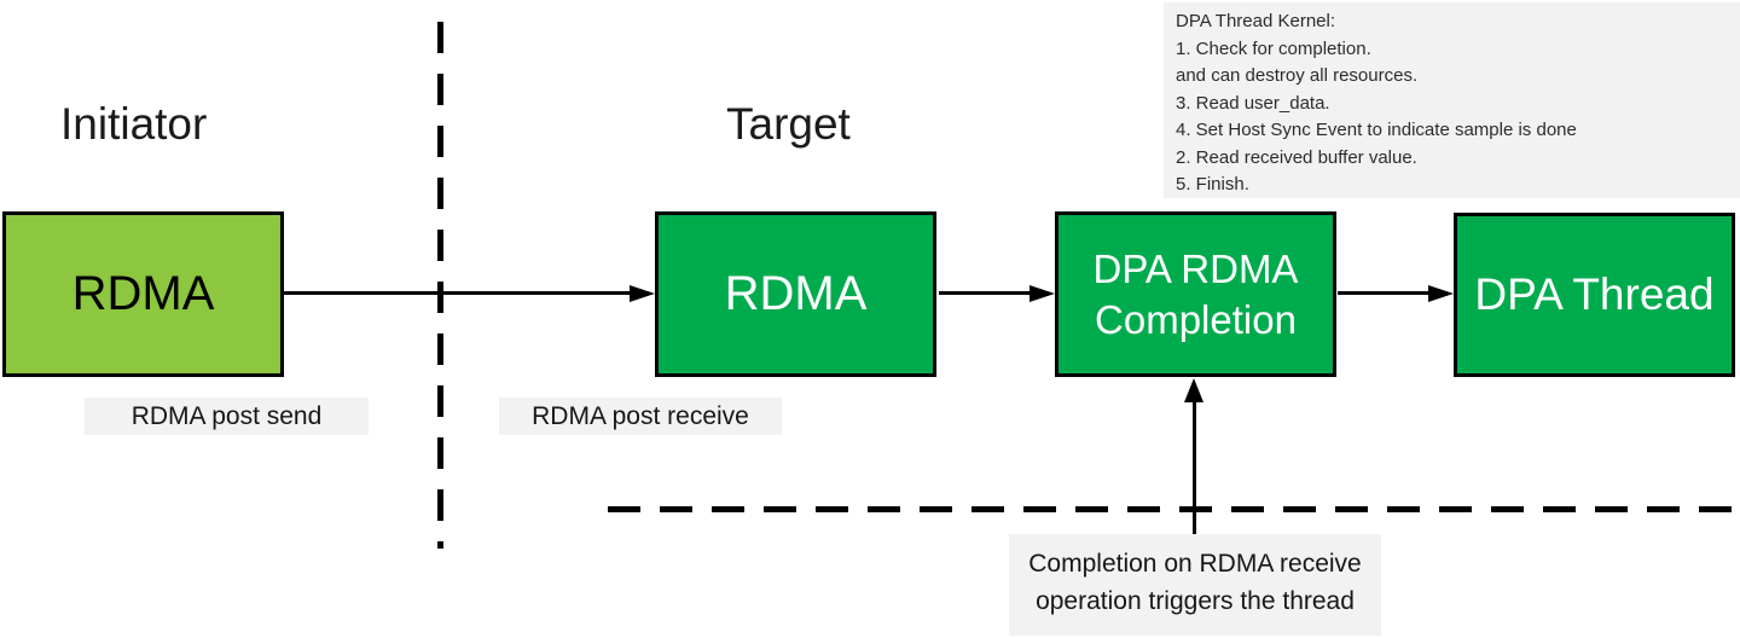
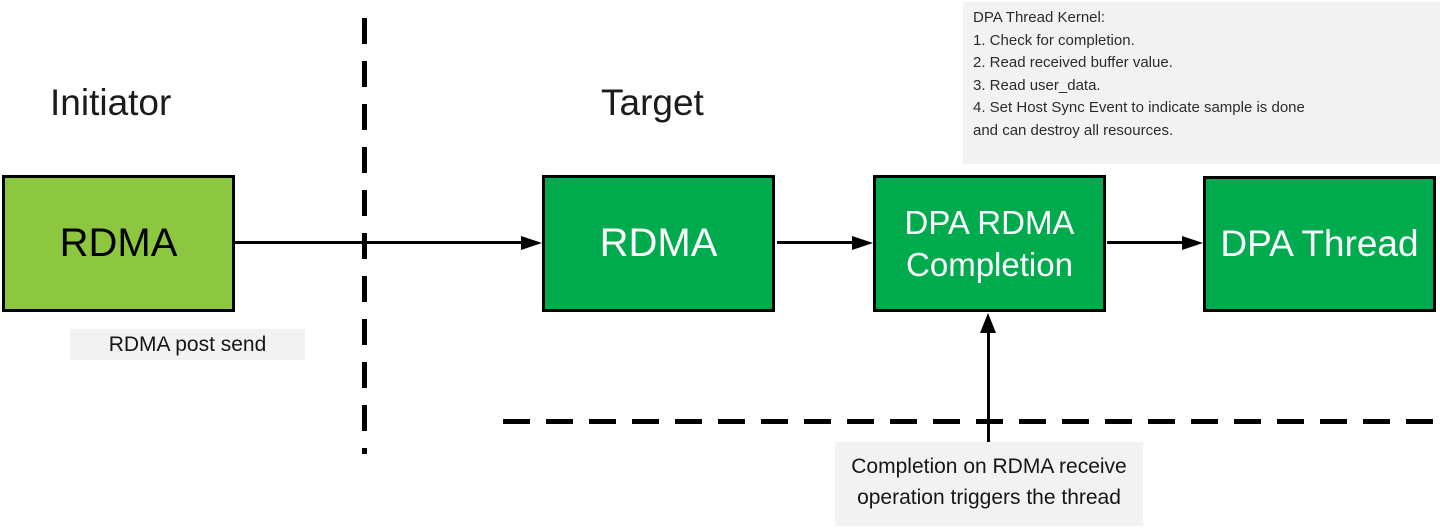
  Initiator
  Target
  RDMA
  RDMA
  DPA RDMA Completion
  DPA Thread
  RDMA post send
- RDMA post receive
  DPA Thread Kernel:
  1. Check for completion.
- and can destroy all resources.
+ 2. Read received buffer value.
  3. Read user_data.
  4. Set Host Sync Event to indicate sample is done
- 2. Read received buffer value.
+ and can destroy all resources.
- 5. Finish.
  Completion on RDMA receive
  operation triggers the thread
